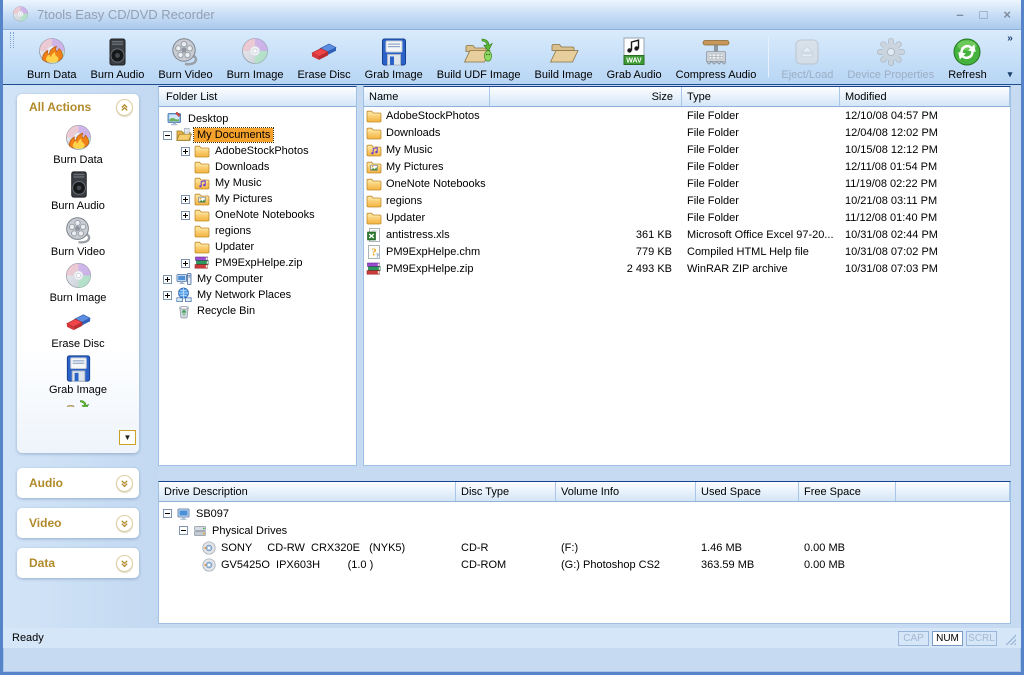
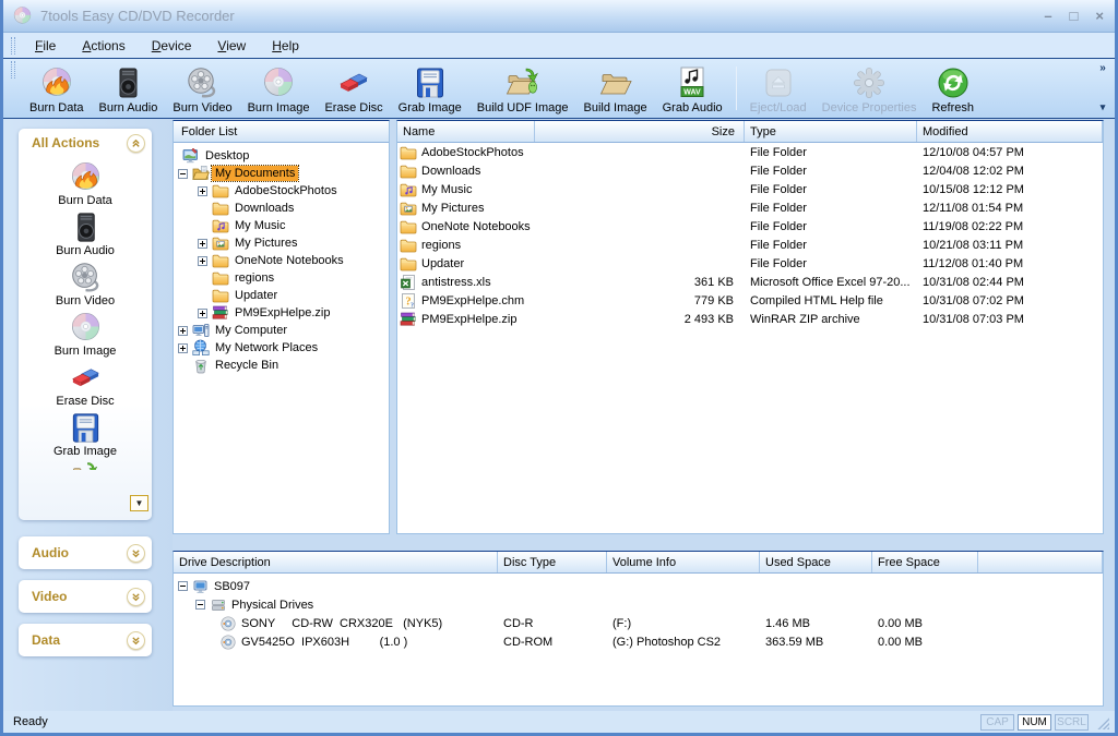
  7tools Easy CD/DVD Recorder
  –
  □
  ×
+ File
+ Actions
+ Device
+ View
+ Help
  Burn Data
  Burn Audio
  Burn Video
  Burn Image
  Erase Disc
  Grab Image
  Build UDF Image
  Build Image
  Grab Audio
- Compress Audio
  Eject/Load
  Device Properties
  Refresh
  »
  ▾
  All Actions
  Burn Data
  Burn Audio
  Burn Video
  Burn Image
  Erase Disc
  Grab Image
  ▼
  Audio
  Video
  Data
  Folder List
  Desktop
  My Documents
  AdobeStockPhotos
  Downloads
  My Music
  My Pictures
  OneNote Notebooks
  regions
  Updater
  PM9ExpHelpe.zip
  My Computer
  My Network Places
  Recycle Bin
  Name
  Size
  Type
  Modified
  AdobeStockPhotos
  File Folder
  12/10/08 04:57 PM
  Downloads
  File Folder
  12/04/08 12:02 PM
  My Music
  File Folder
  10/15/08 12:12 PM
  My Pictures
  File Folder
  12/11/08 01:54 PM
  OneNote Notebooks
  File Folder
  11/19/08 02:22 PM
  regions
  File Folder
  10/21/08 03:11 PM
  Updater
  File Folder
  11/12/08 01:40 PM
  antistress.xls
  361 KB
  Microsoft Office Excel 97-20...
  10/31/08 02:44 PM
  PM9ExpHelpe.chm
  779 KB
  Compiled HTML Help file
  10/31/08 07:02 PM
  PM9ExpHelpe.zip
  2 493 KB
  WinRAR ZIP archive
  10/31/08 07:03 PM
  Drive Description
  Disc Type
  Volume Info
  Used Space
  Free Space
  SB097
  Physical Drives
  SONY CD-RW CRX320E (NYK5)
  CD-R
  (F:)
  1.46 MB
  0.00 MB
  GV5425O IPX603H (1.0 )
  CD-ROM
  (G:) Photoshop CS2
  363.59 MB
  0.00 MB
  Ready
  CAP
  NUM
  SCRL
